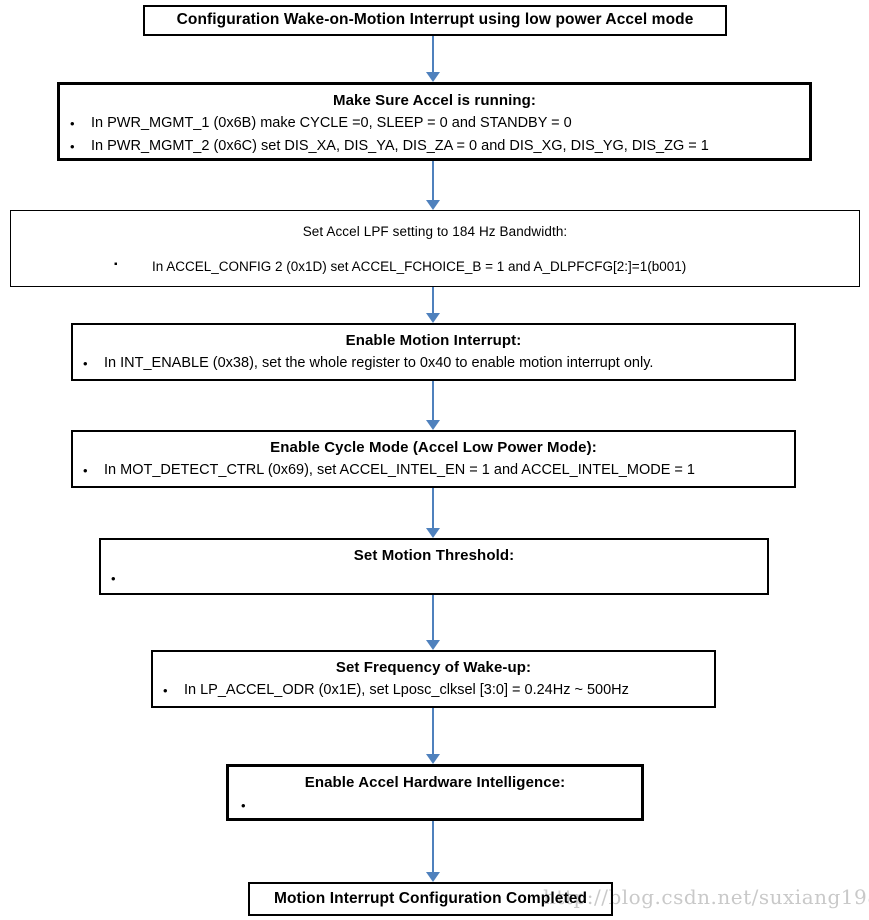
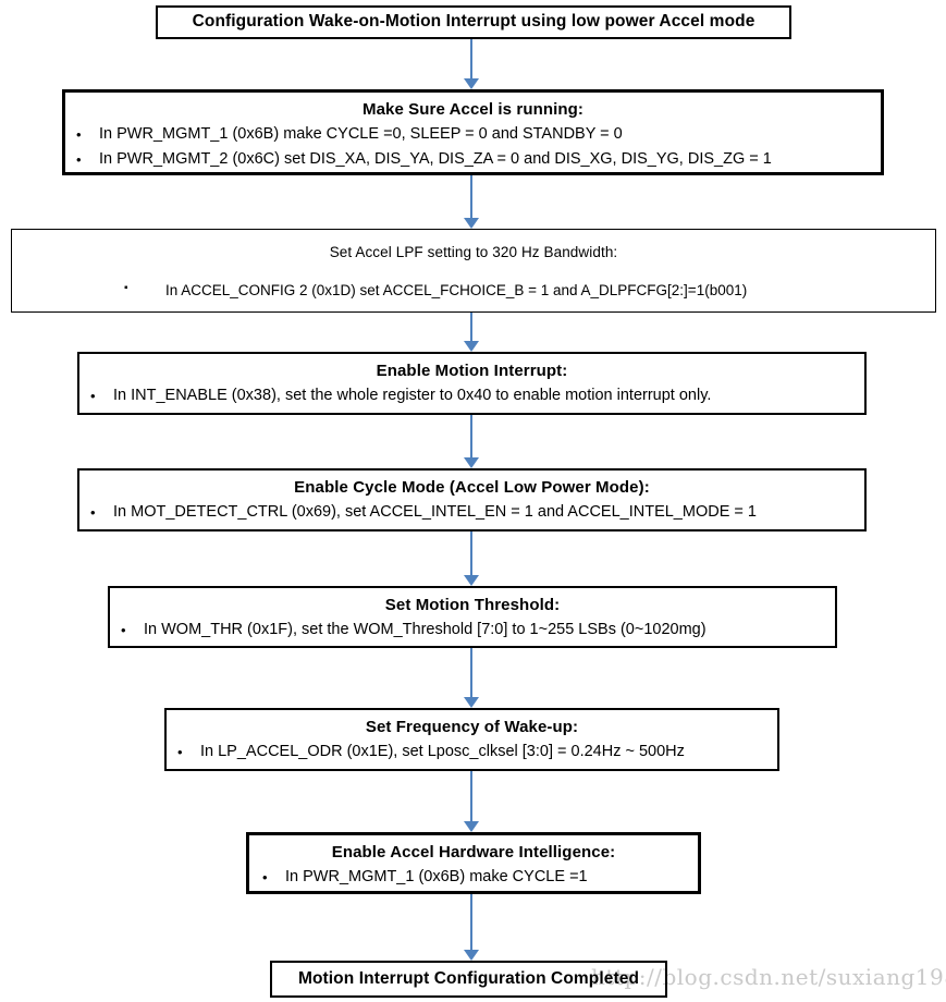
  Configuration Wake-on-Motion Interrupt using low power Accel mode
  Make Sure Accel is running:
  •
  In PWR_MGMT_1 (0x6B) make CYCLE =0, SLEEP = 0 and STANDBY = 0
  •
  In PWR_MGMT_2 (0x6C) set DIS_XA, DIS_YA, DIS_ZA = 0 and DIS_XG, DIS_YG, DIS_ZG = 1
- Set Accel LPF setting to 184 Hz Bandwidth:
+ Set Accel LPF setting to 320 Hz Bandwidth:
  ▪
  In ACCEL_CONFIG 2 (0x1D) set ACCEL_FCHOICE_B = 1 and A_DLPFCFG[2:]=1(b001)
  Enable Motion Interrupt:
  •
  In INT_ENABLE (0x38), set the whole register to 0x40 to enable motion interrupt only.
  Enable Cycle Mode (Accel Low Power Mode):
  •
  In MOT_DETECT_CTRL (0x69), set ACCEL_INTEL_EN = 1 and ACCEL_INTEL_MODE = 1
  Set Motion Threshold:
  •
+ In WOM_THR (0x1F), set the WOM_Threshold [7:0] to 1~255 LSBs (0~1020mg)
  Set Frequency of Wake-up:
  •
  In LP_ACCEL_ODR (0x1E), set Lposc_clksel [3:0] = 0.24Hz ~ 500Hz
  Enable Accel Hardware Intelligence:
  •
+ In PWR_MGMT_1 (0x6B) make CYCLE =1
  Motion Interrupt Configuration Completed
  http://blog.csdn.net/suxiang19
